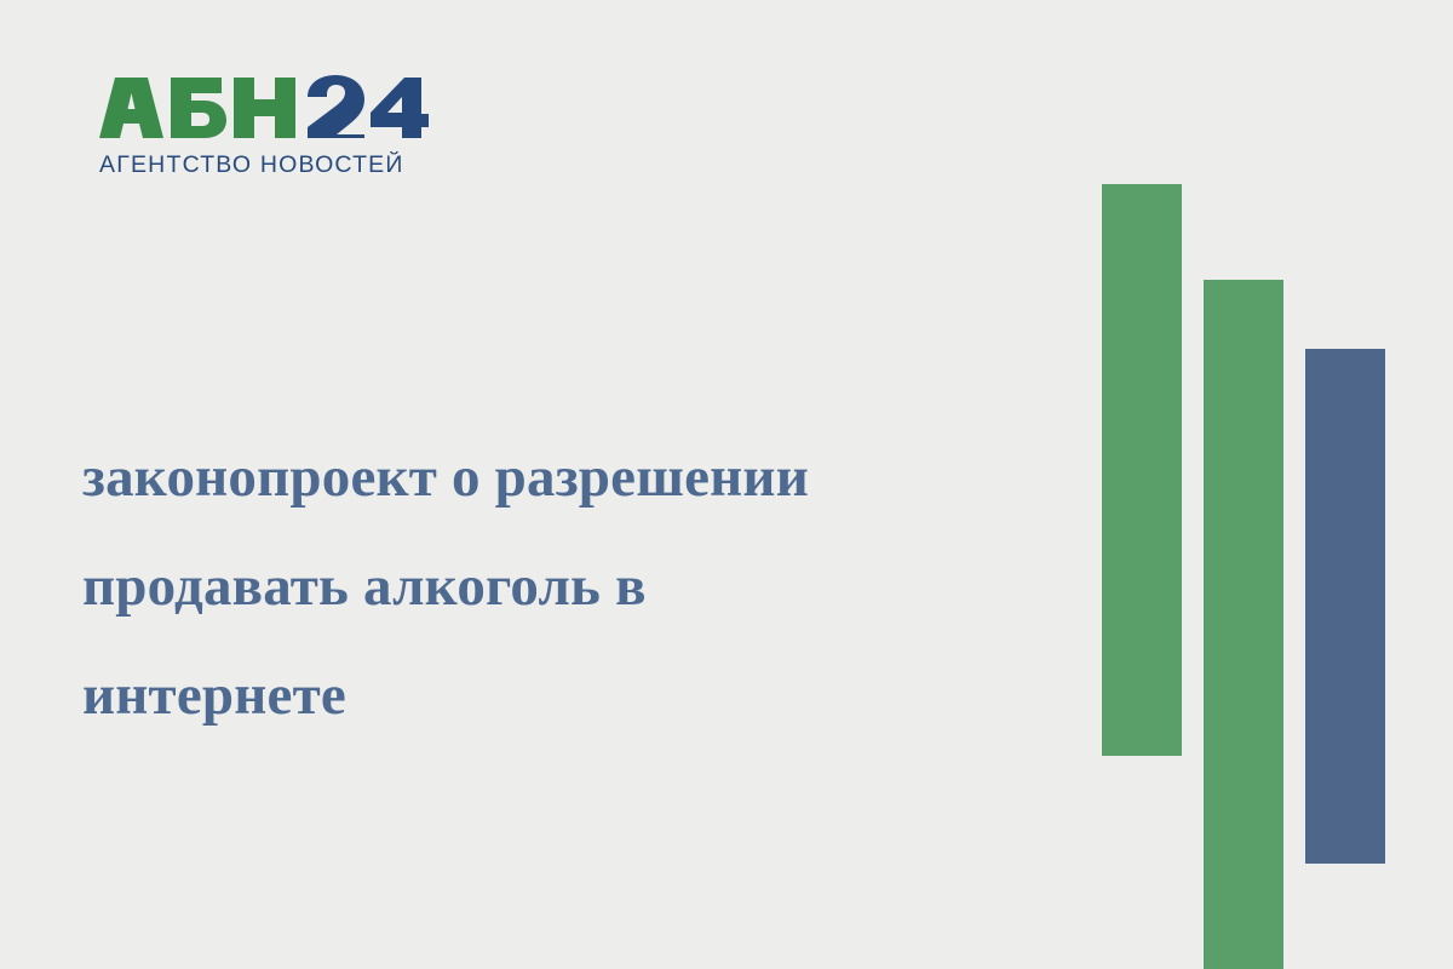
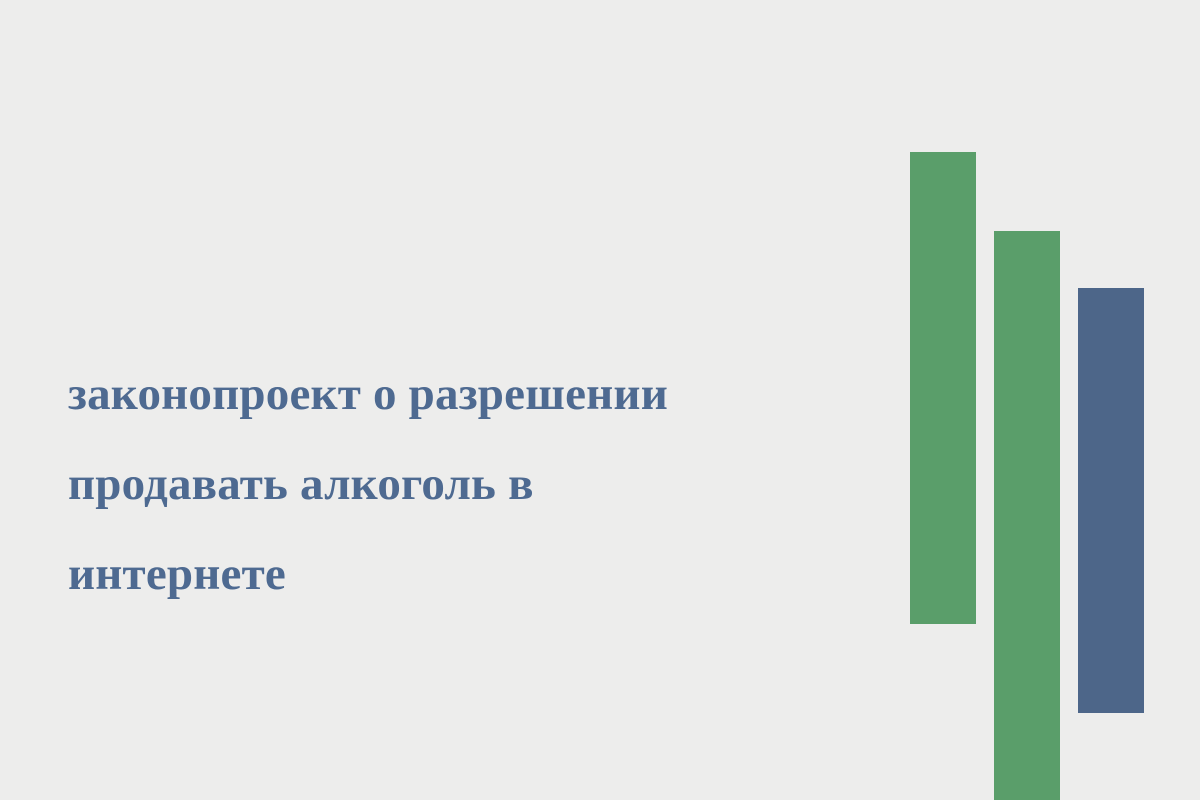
- АГЕНТСТВО НОВОСТЕЙ
  законопроект о разрешении
  продавать алкоголь в
  интернете
